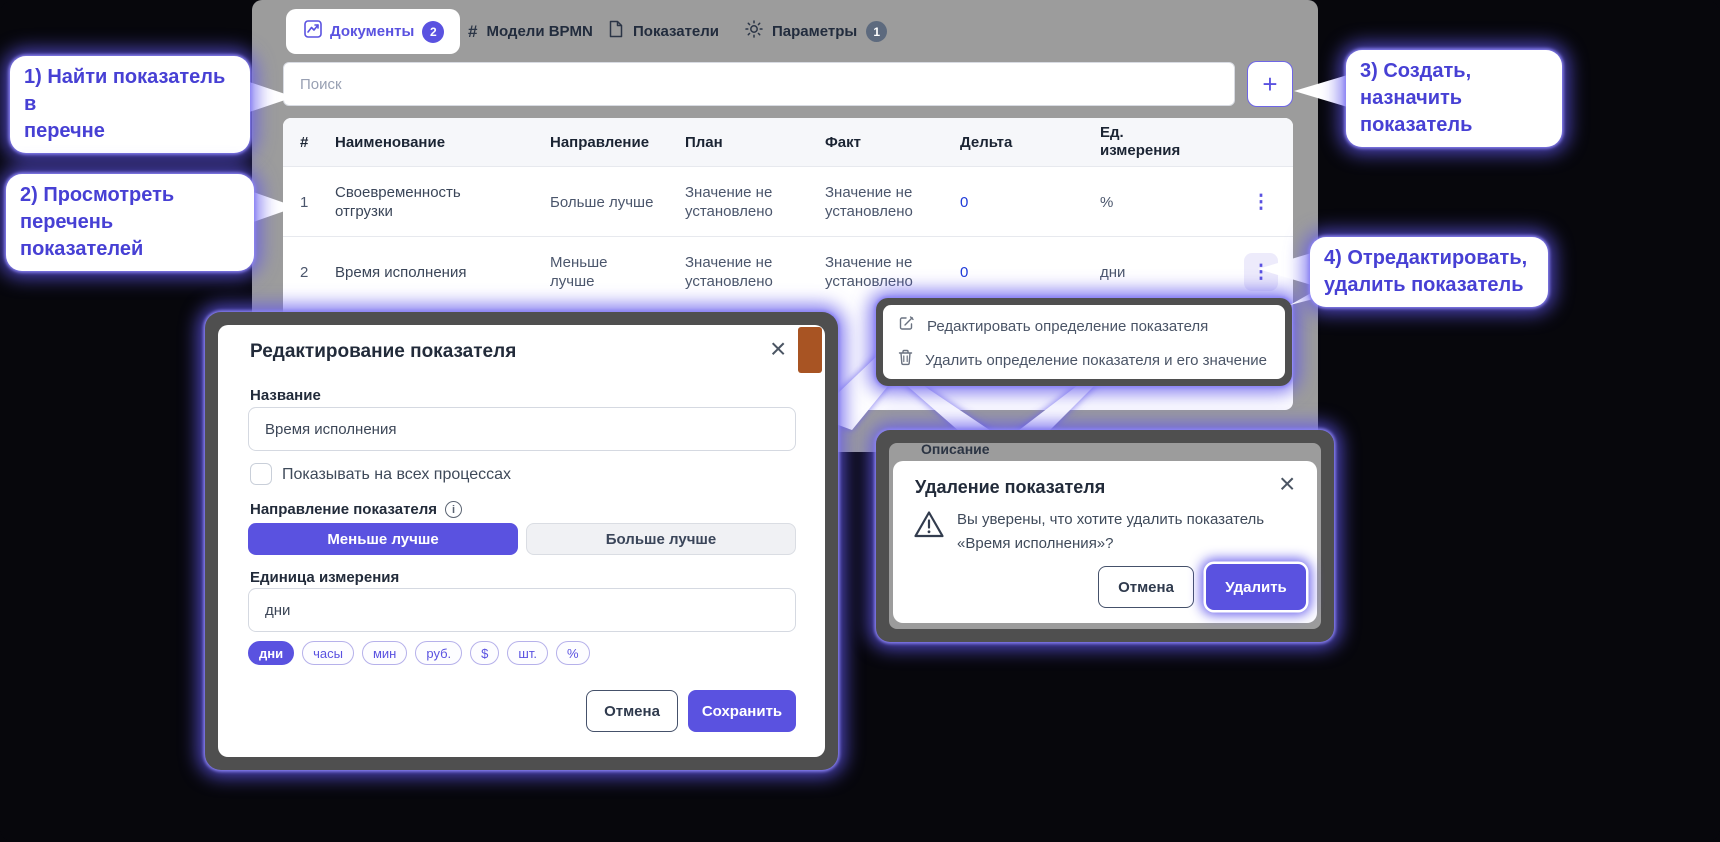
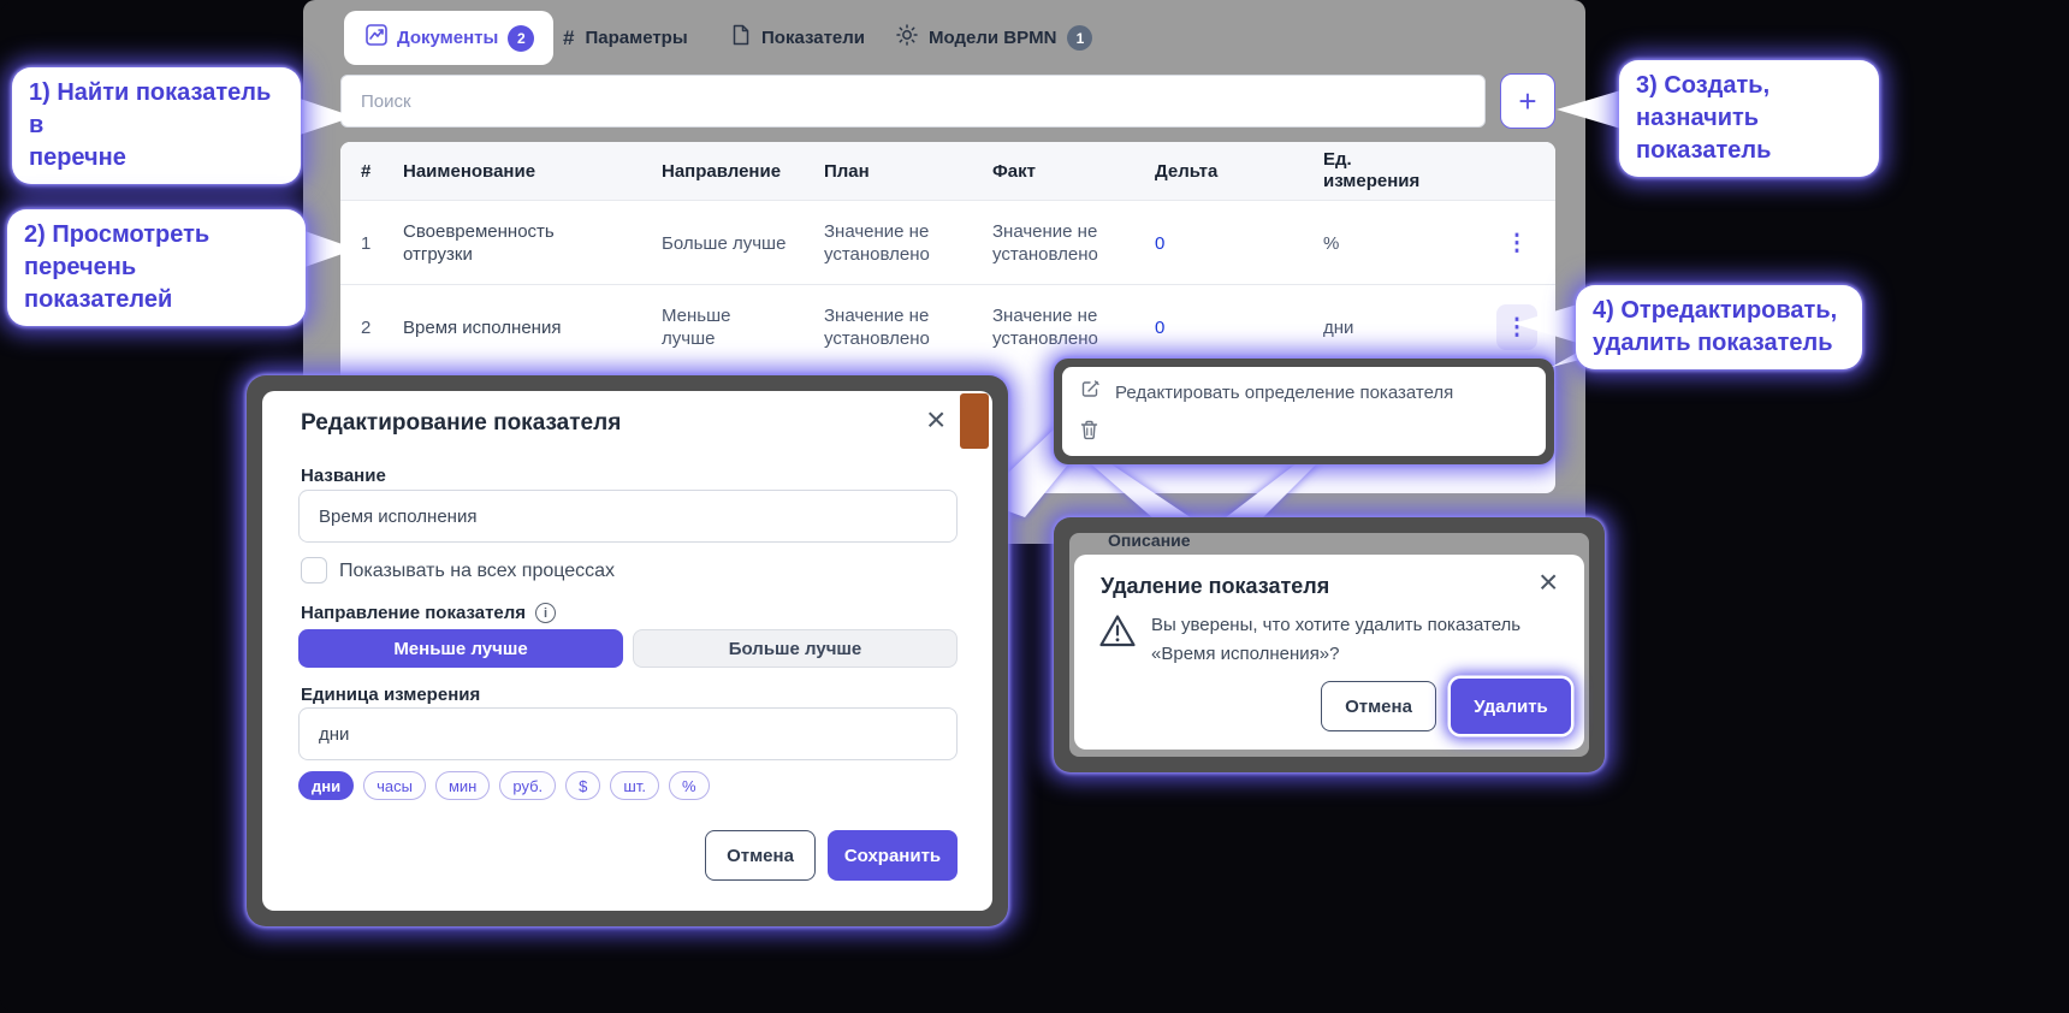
  Документы
  2
  #
- Модели BPMN
+ Параметры
  Показатели
- Параметры
+ Модели BPMN
  1
  Поиск
  +
  #
  Наименование
  Направление
  План
  Факт
  Дельта
  Ед. измерения
  1
  Своевременность отгрузки
  Больше лучше
  Значение не установлено
  Значение не установлено
  0
  %
  ⋮
  2
  Время исполнения
  Меньше лучше
  Значение не установлено
  Значение не установлено
  0
  дни
  ⋮
  Редактировать определение показателя
- Удалить определение показателя и его значение
  Редактирование показателя
  ×
  Название
  Время исполнения
  Показывать на всех процессах
  Направление показателя
  i
  Меньше лучше
  Больше лучше
  Единица измерения
  дни
  дни
  часы
  мин
  руб.
  $
  шт.
  %
  Отмена
  Сохранить
  Описание
  Удаление показателя
  ×
  Вы уверены, что хотите удалить показатель
  «Время исполнения»?
  Отмена
  Удалить
  1) Найти показатель в
  перечне
  2) Просмотреть
  перечень показателей
  3) Создать, назначить
  показатель
  4) Отредактировать,
  удалить показатель
